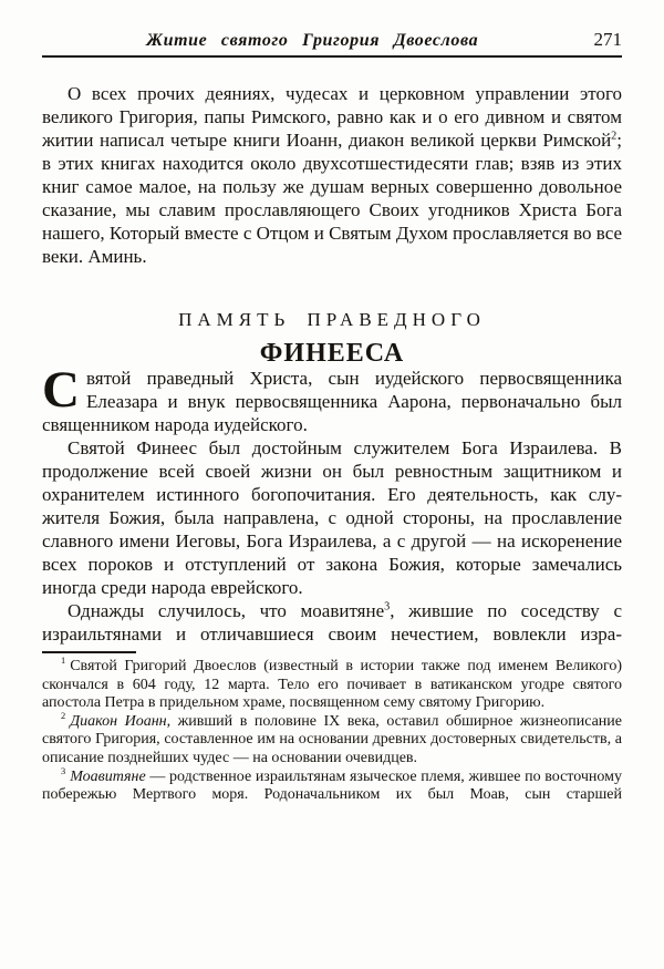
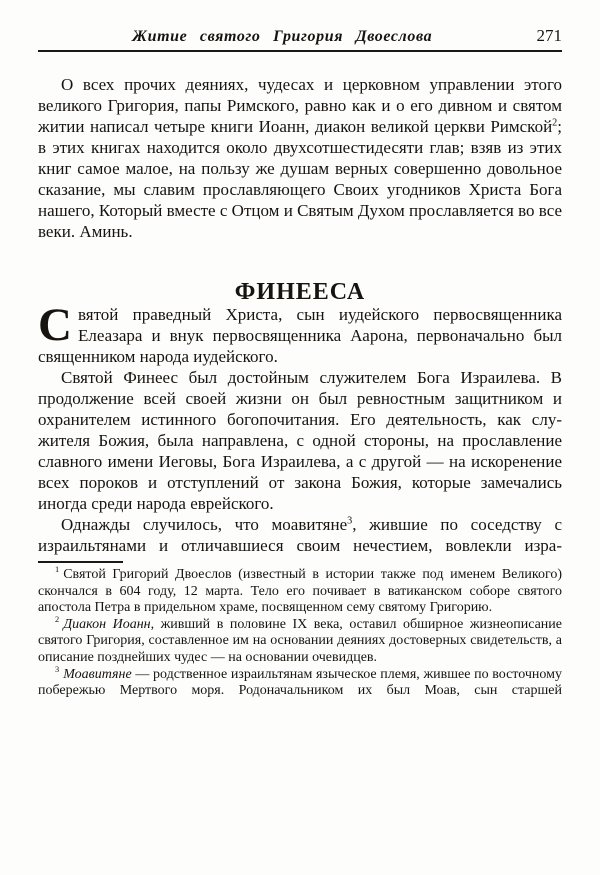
  Житие святого Григория Двоеслова
  271
  О всех прочих деяниях, чудесах и церковном управлении этого великого Григория, папы Римского, равно как и о его дивном и свя­том житии написал четыре книги Иоанн, диакон великой церкви Римской2; в этих книгах находится около двухсотшестидесяти глав; взяв из этих книг самое малое, на пользу же душам верных совер­шенно довольное сказание, мы славим прославляющего Своих угод­ников Христа Бога нашего, Который вместе с Отцом и Святым Ду­хом прославляется во все веки. Аминь.
- ПАМЯТЬ ПРАВЕДНОГО
  ФИНЕЕСА
  С
  вятой праведный Христа, сын иудейского первосвященника Елеазара и внук первосвященника Аарона, первоначально был священником народа иудейского.
  Святой Финеес был достойным служителем Бога Израилева. В продолжение всей своей жизни он был ревностным защитником и охранителем истинного богопочитания. Его деятельность, как слу­ителя Божия, была направлена, с одной стороны, на прославление славного имени Иеговы, Бога Израилева, а с другой — на искорене­ние всех пороков и отступлений от закона Божия, которые замечались иногда среди народа еврейского.
  Однажды случилось, что моавитяне3, жившие по соседству с израильтянами и отличавшиеся своим нечестием, вовлекли изра-
- 1Святой Григорий Двоеслов (известный в истории также под именем Вели­кого) скончался в 604 году, 12 марта. Тело его почивает в ватиканском угод­ре святого апостола Петра в придельном храме, посвященном сему святому Гри­горию.
+ 1Святой Григорий Двоеслов (известный в истории также под именем Вели­кого) скончался в 604 году, 12 марта. Тело его почивает в ватиканском собо­ре святого апостола Петра в придельном храме, посвященном сему святому Гри­горию.
- 2Диакон Иоанн, живший в половине IX века, оставил обширное жизнеописа­ние святого Григория, составленное им на основании древних достоверных сви­детельств, а описание позднейших чудес — на основании очевидцев.
+ 2Диакон Иоанн, живший в половине IX века, оставил обширное жизнеописа­ние святого Григория, составленное им на основании деяниях достоверных сви­детельств, а описание позднейших чудес — на основании очевидцев.
  3Моавитяне — родственное израильтянам языческое племя, жившее по вос­точному побережью Мертвого моря. Родоначальником их был Моав, сын старшей
